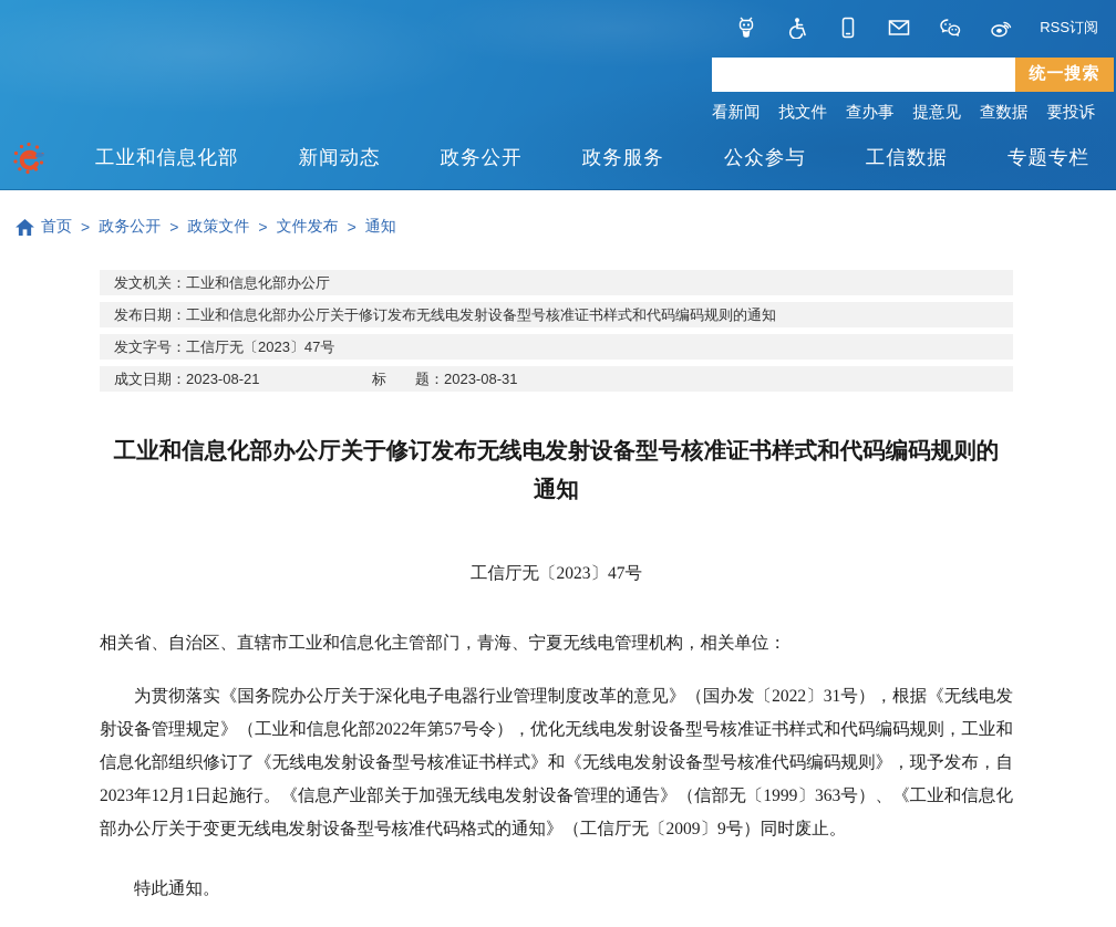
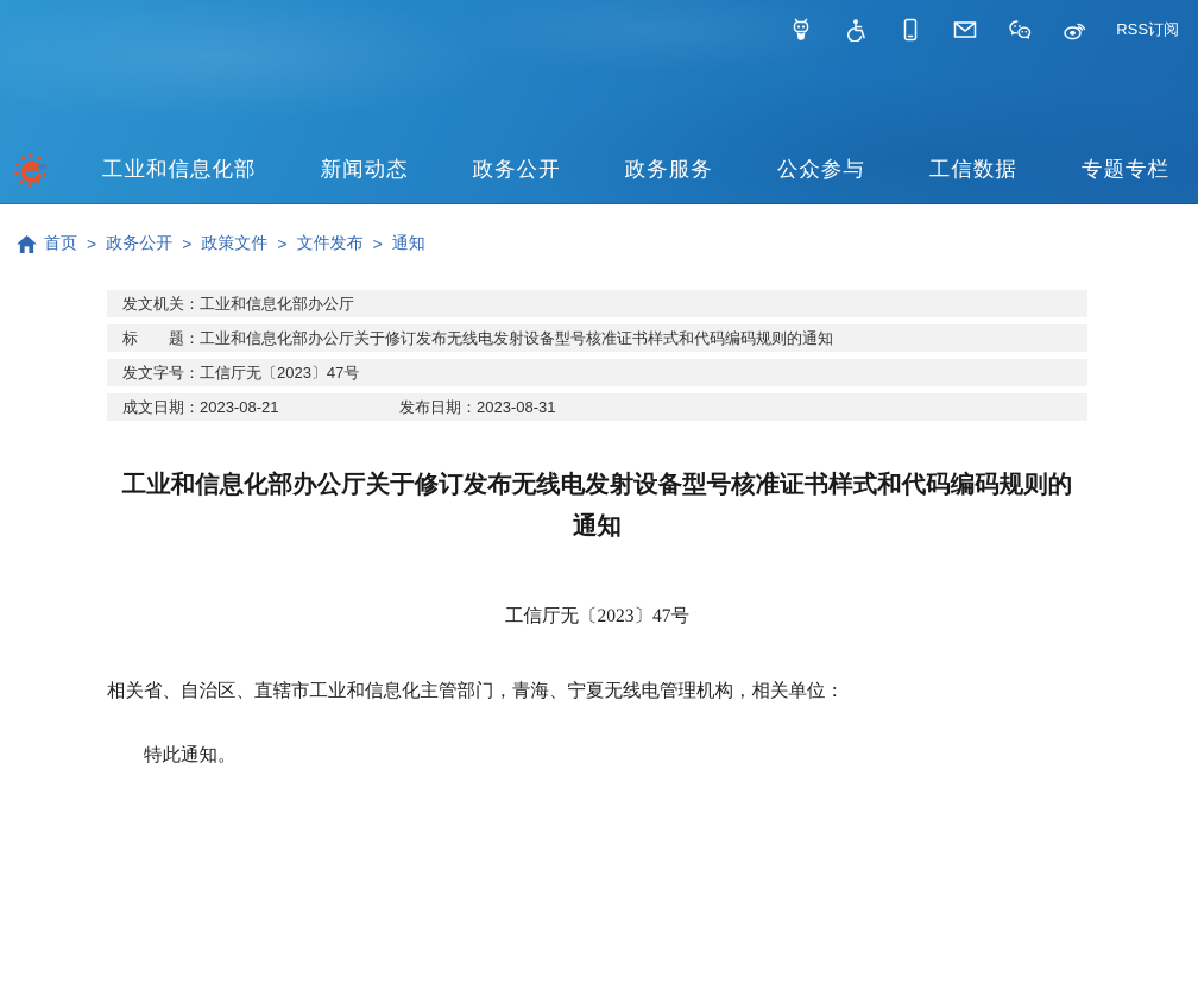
  RSS订阅
- 统一搜索
- 看新闻
- 找文件
- 查办事
- 提意见
- 查数据
- 要投诉
  工业和信息化部
  新闻动态
  政务公开
  政务服务
  公众参与
  工信数据
  专题专栏
  首页
  >
  政务公开
  >
  政策文件
  >
  文件发布
  >
  通知
  发文机关：
  工业和信息化部办公厅
- 发布日期：
+ 标 题：
  工业和信息化部办公厅关于修订发布无线电发射设备型号核准证书样式和代码编码规则的通知
  发文字号：
  工信厅无〔2023〕47号
  成文日期：
  2023-08-21
- 标 题：
+ 发布日期：
  2023-08-31
  工业和信息化部办公厅关于修订发布无线电发射设备型号核准证书样式和代码编码规则的通知
  工信厅无〔2023〕47号
  相关省、自治区、直辖市工业和信息化主管部门，青海、宁夏无线电管理机构，相关单位：
- 为贯彻落实《国务院办公厅关于深化电子电器行业管理制度改革的意见》（国办发〔2022〕31号），根据《无线电发射设备管理规定》（工业和信息化部2022年第57号令），优化无线电发射设备型号核准证书样式和代码编码规则，工业和信息化部组织修订了《无线电发射设备型号核准证书样式》和《无线电发射设备型号核准代码编码规则》，现予发布，自2023年12月1日起施行。《信息产业部关于加强无线电发射设备管理的通告》（信部无〔1999〕363号）、《工业和信息化部办公厅关于变更无线电发射设备型号核准代码格式的通知》（工信厅无〔2009〕9号）同时废止。
  特此通知。
